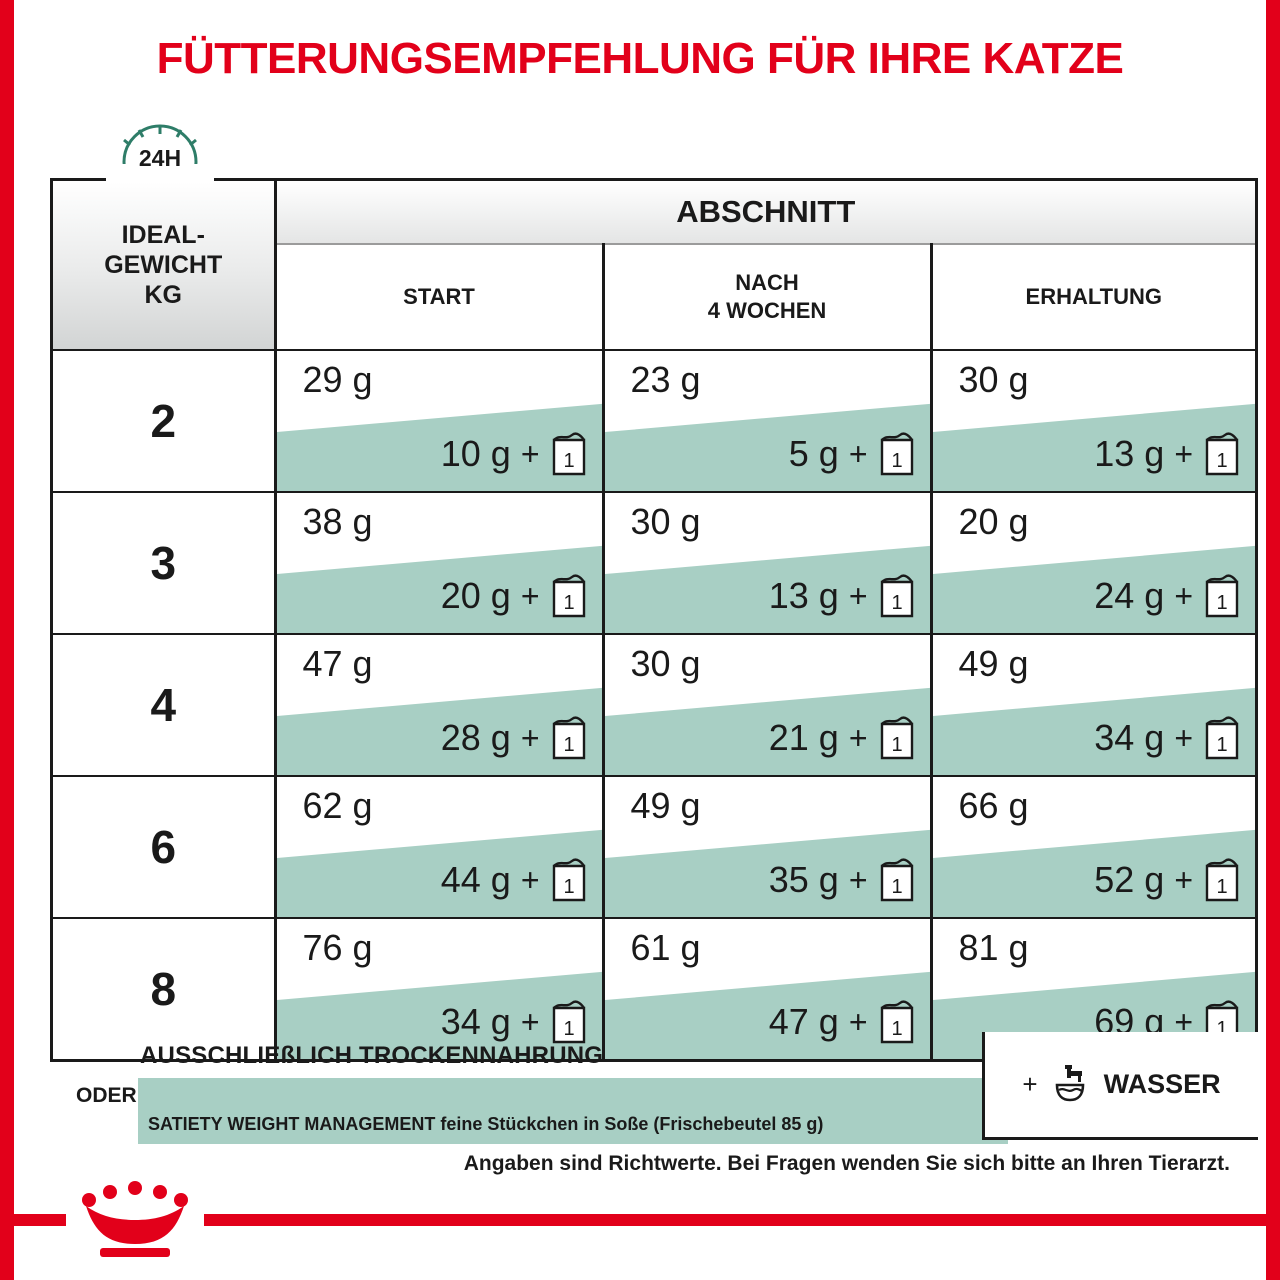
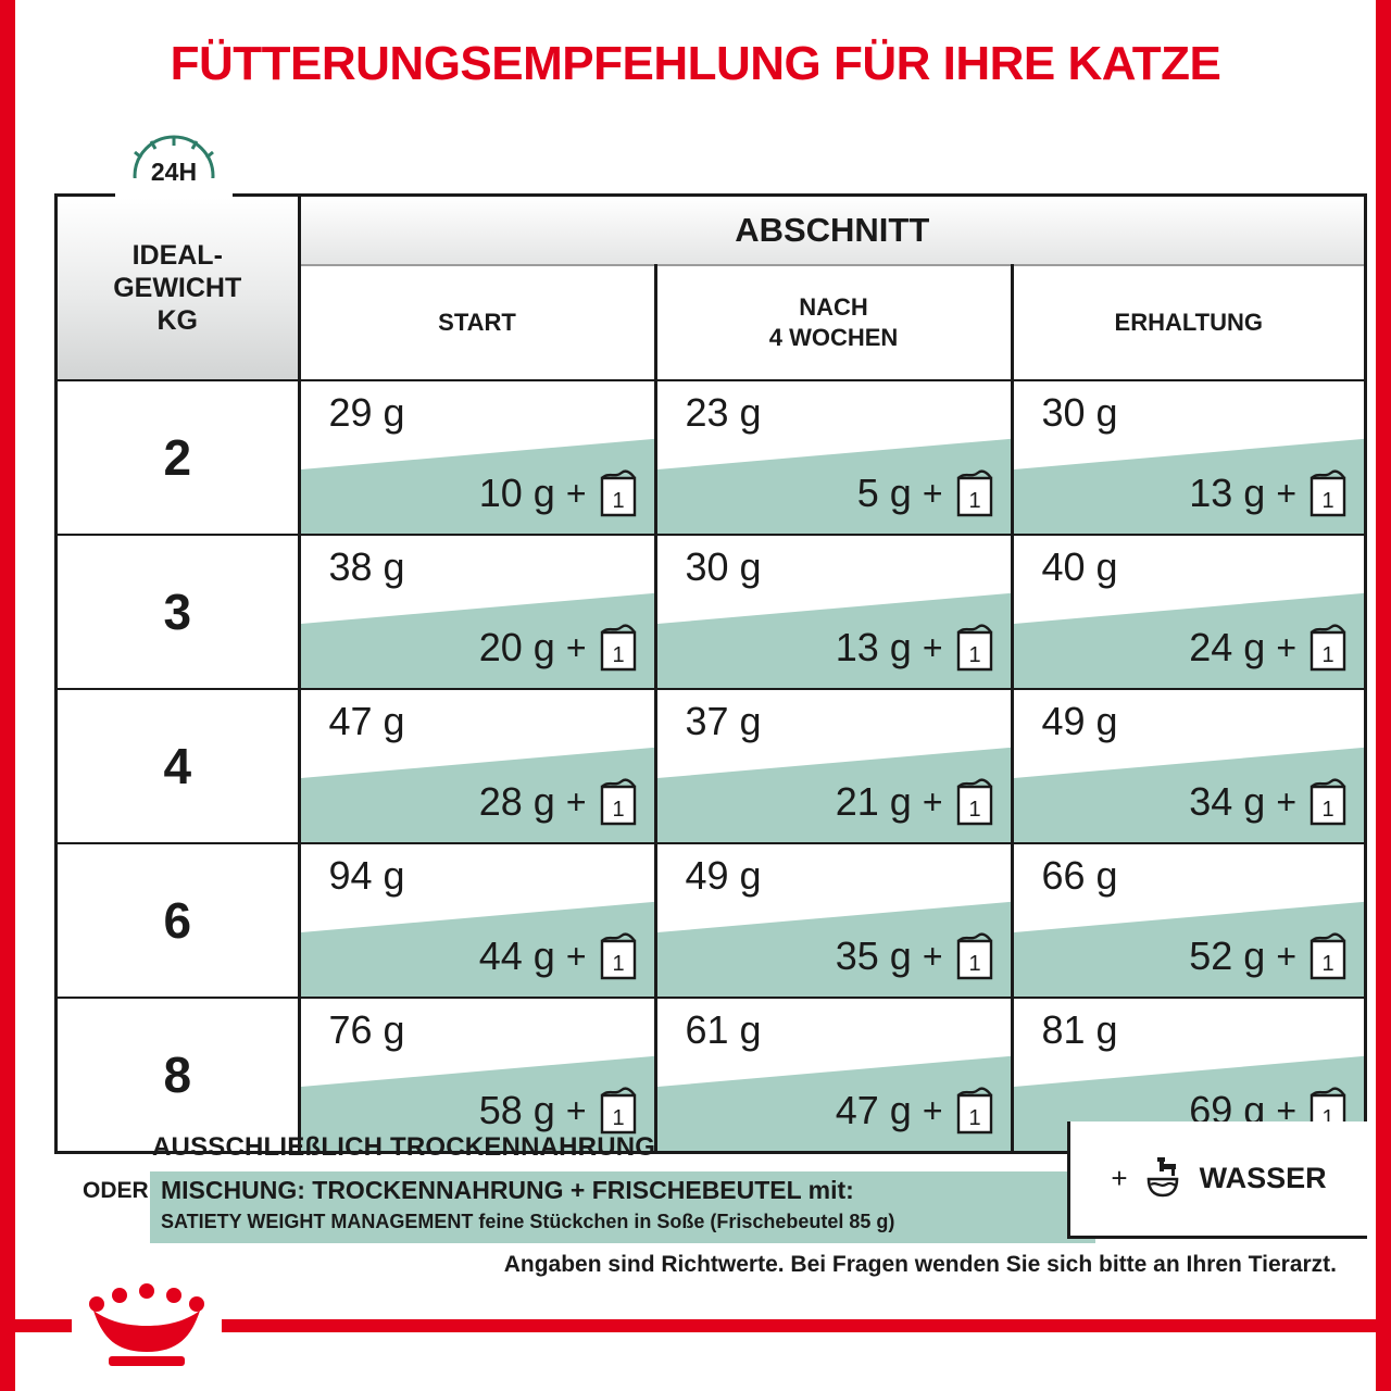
  FÜTTERUNGSEMPFEHLUNG FÜR IHRE KATZE
  24H
  IDEAL- GEWICHT KG	ABSCHNITT
  START	NACH 4 WOCHEN	ERHALTUNG
  2	29 g 10 g + 1	23 g 5 g + 1	30 g 13 g + 1
- 3	38 g 20 g + 1	30 g 13 g + 1	20 g 24 g + 1
+ 3	38 g 20 g + 1	30 g 13 g + 1	40 g 24 g + 1
- 4	47 g 28 g + 1	30 g 21 g + 1	49 g 34 g + 1
+ 4	47 g 28 g + 1	37 g 21 g + 1	49 g 34 g + 1
- 6	62 g 44 g + 1	49 g 35 g + 1	66 g 52 g + 1
+ 6	94 g 44 g + 1	49 g 35 g + 1	66 g 52 g + 1
- 8	76 g 34 g + 1	61 g 47 g + 1	81 g 69 g + 1
+ 8	76 g 58 g + 1	61 g 47 g + 1	81 g 69 g + 1
  AUSSCHLIEßLICH TROCKENNAHRUNG
  ODER
+ MISCHUNG: TROCKENNAHRUNG + FRISCHEBEUTEL mit:
  SATIETY WEIGHT MANAGEMENT feine Stückchen in Soße (Frischebeutel 85 g)
  +
  WASSER
  Angaben sind Richtwerte. Bei Fragen wenden Sie sich bitte an Ihren Tierarzt.
